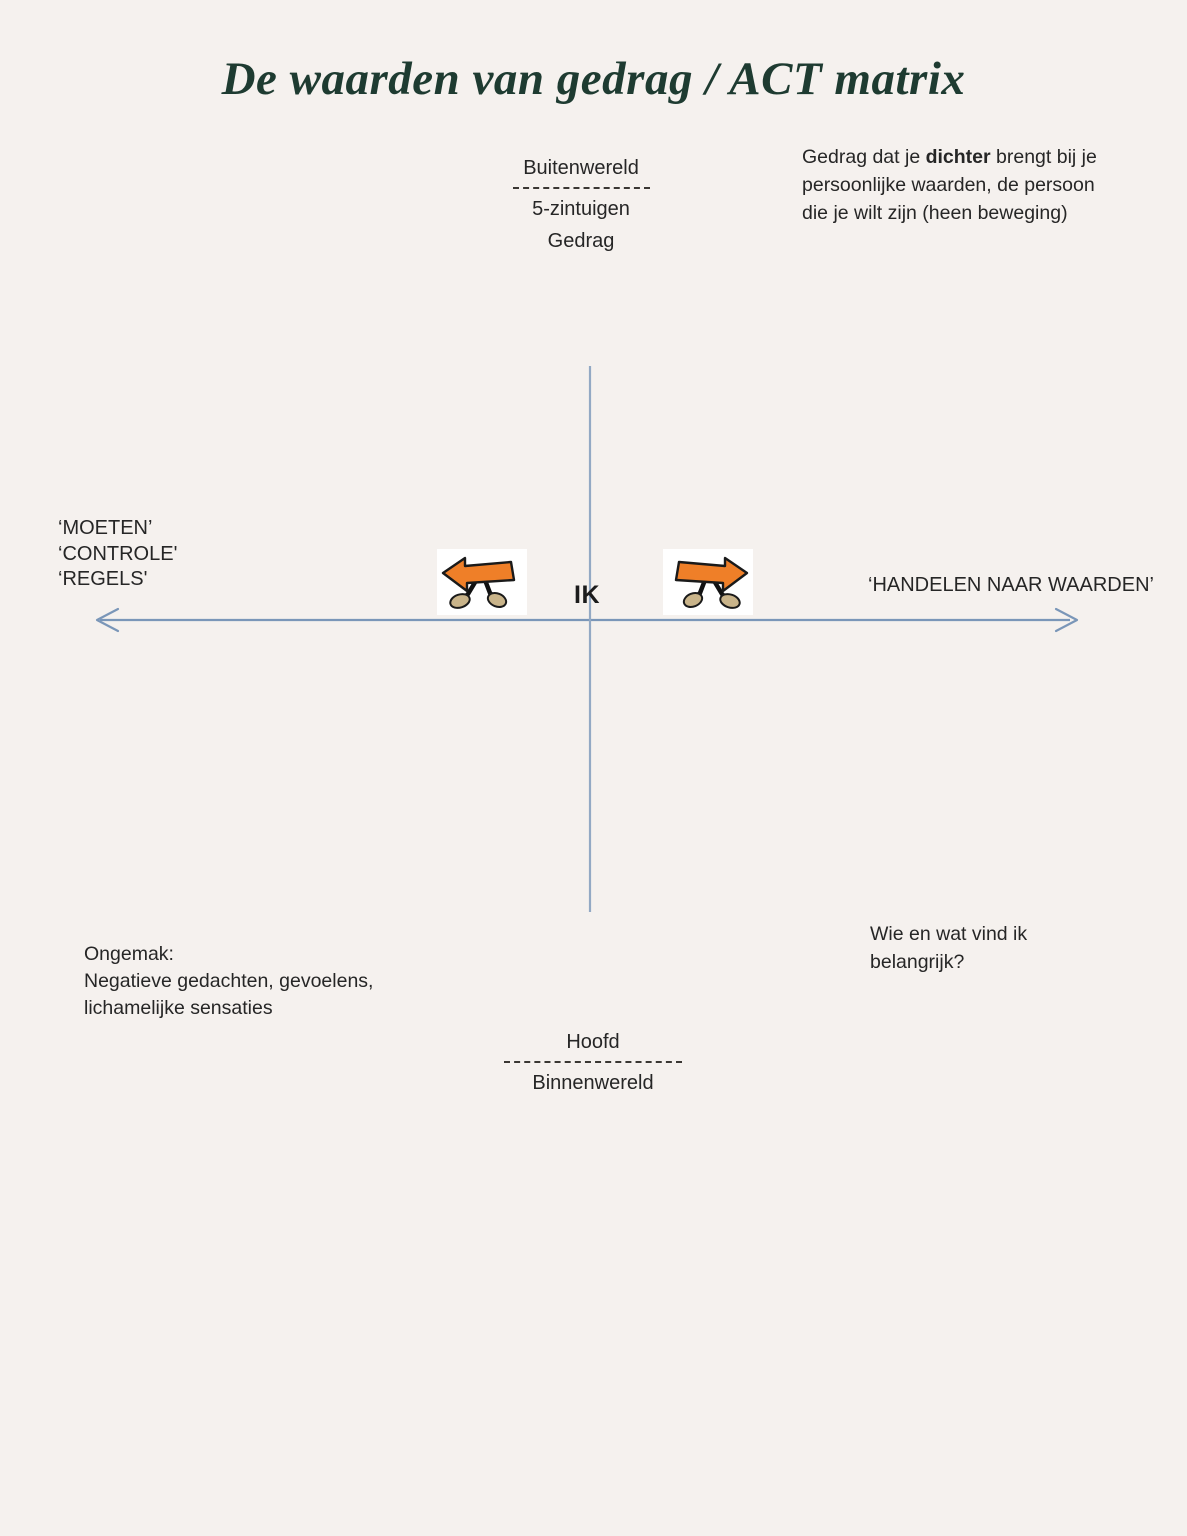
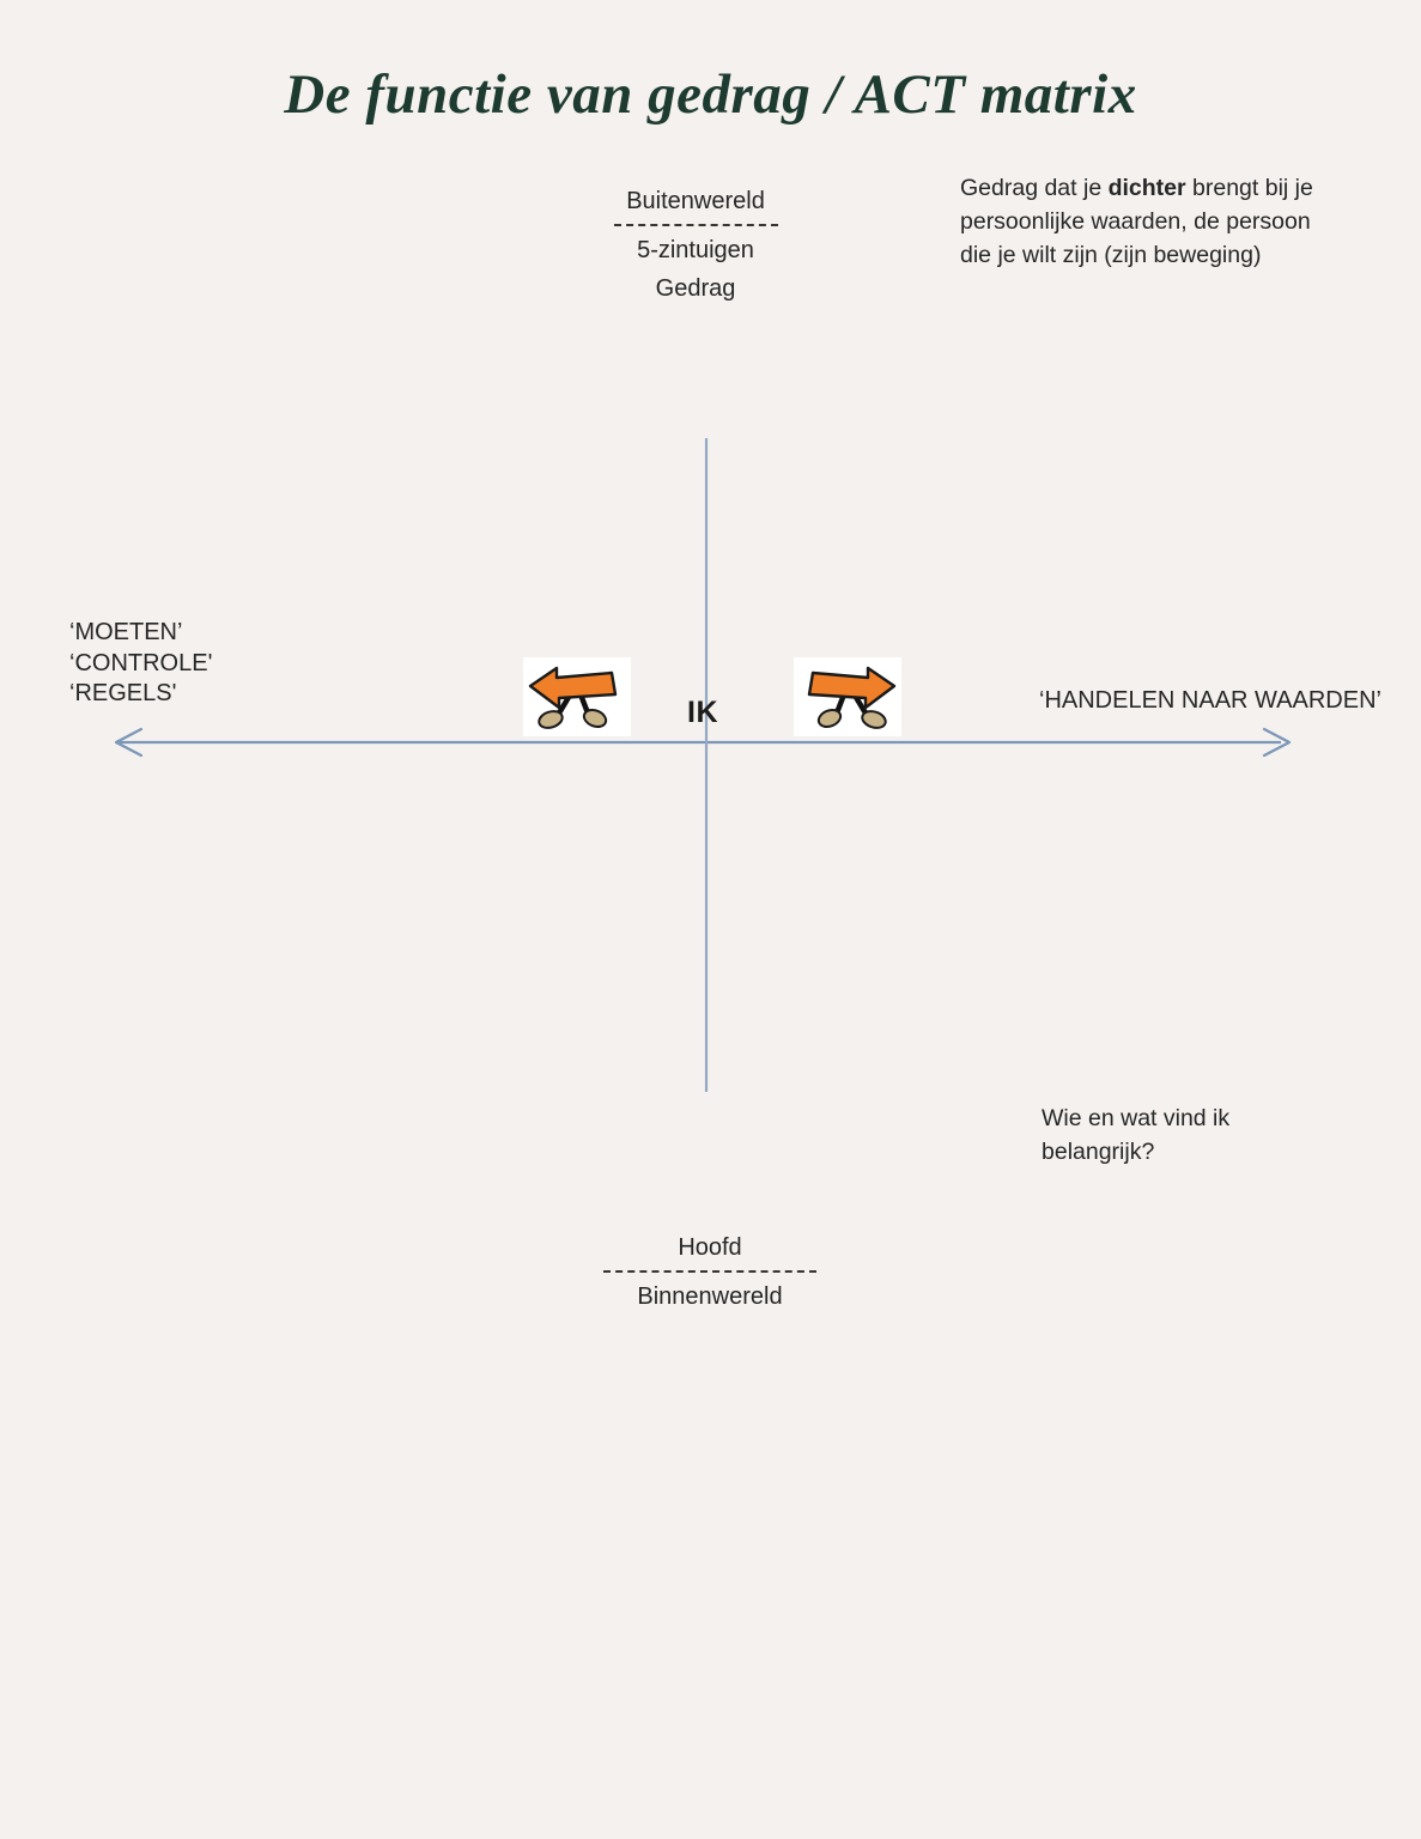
- De waarden van gedrag / ACT matrix
+ De functie van gedrag / ACT matrix
  Gedrag dat je dichter brengt bij je
  persoonlijke waarden, de persoon
- die je wilt zijn (heen beweging)
+ die je wilt zijn (zijn beweging)
  Buitenwereld
  5-zintuigen
  Gedrag
  Hoofd
  Binnenwereld
  ‘MOETEN’
  ‘CONTROLE'
  ‘REGELS'
  ‘HANDELEN NAAR WAARDEN’
  IK
- Ongemak:
- Negatieve gedachten, gevoelens,
- lichamelijke sensaties
  Wie en wat vind ik
  belangrijk?
